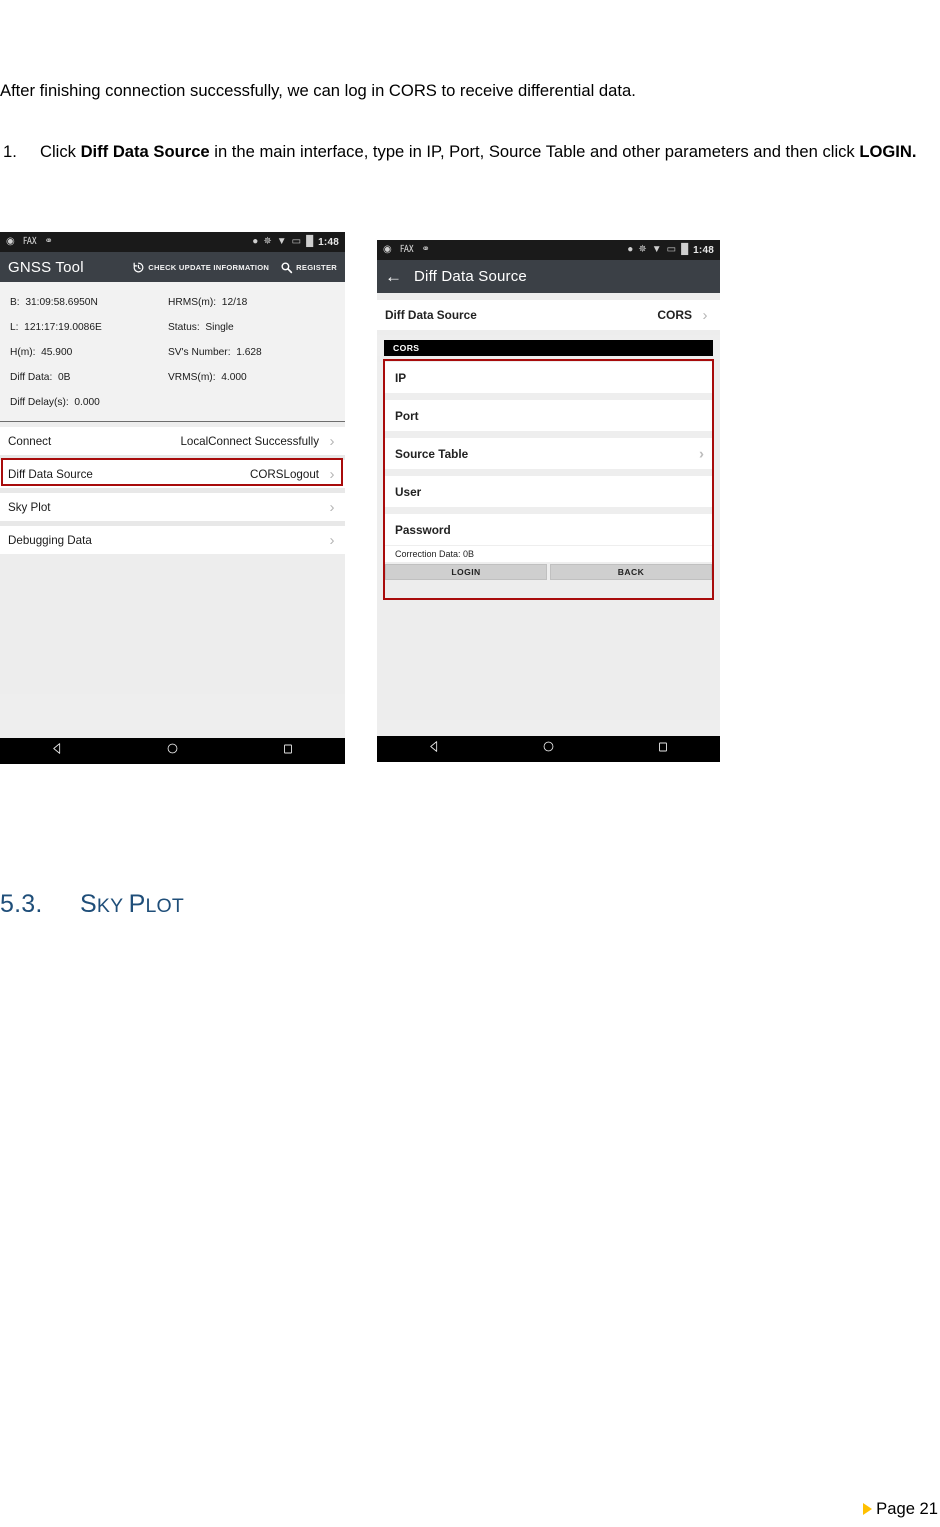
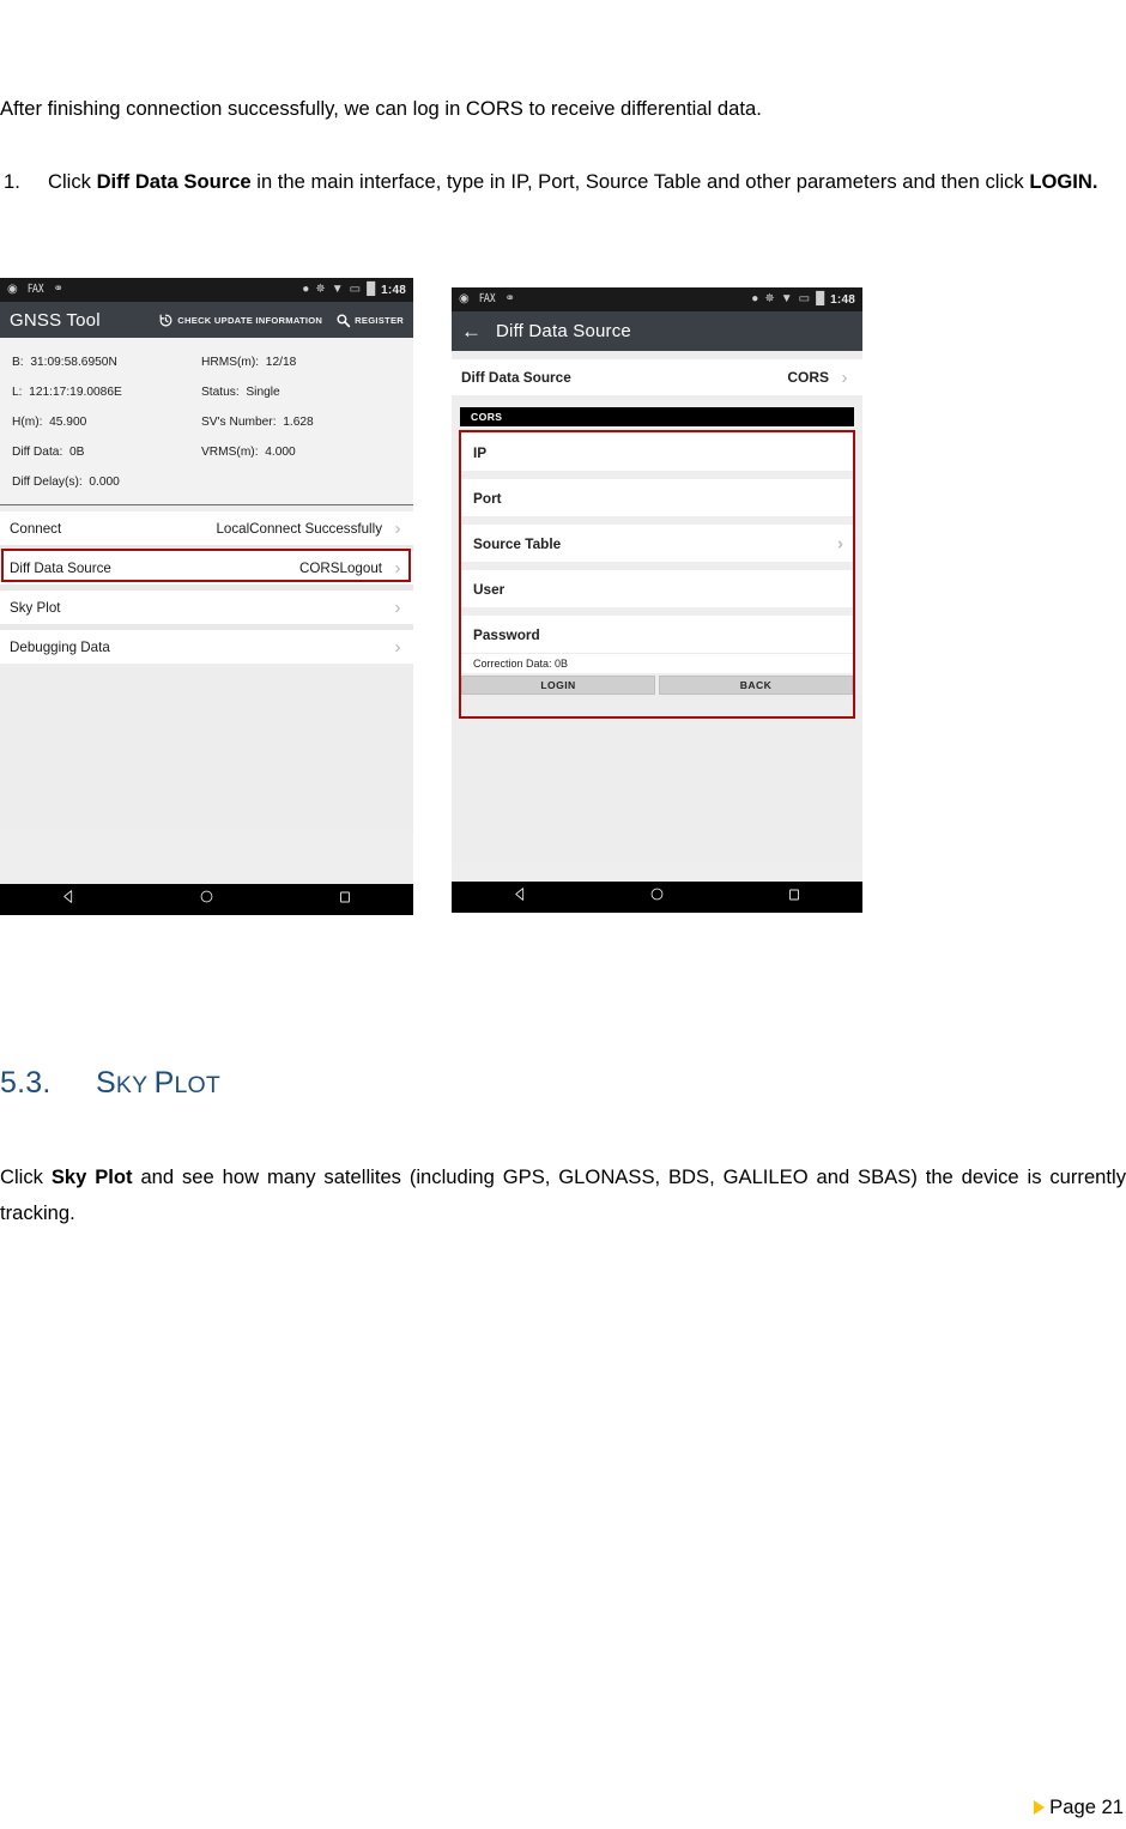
  After finishing connection successfully, we can log in CORS to receive differential data.
  1.
  Click Diff Data Source in the main interface, type in IP, Port, Source Table and other parameters and then click LOGIN.
  ◉
  ℻
  ⚭
  ●
  ✵
  ▼
  ▭
  █
  1:48
  GNSS Tool
  CHECK UPDATE INFORMATION
  REGISTER
  B: 31:09:58.6950N
  HRMS(m): 12/18
  L: 121:17:19.0086E
  Status: Single
  H(m): 45.900
  SV's Number: 1.628
  Diff Data: 0B
  VRMS(m): 4.000
  Diff Delay(s): 0.000
  Connect
  LocalConnect Successfully
  ›
  Diff Data Source
  CORSLogout
  ›
  Sky Plot
  ›
  Debugging Data
  ›
  ◉
  ℻
  ⚭
  ●
  ✵
  ▼
  ▭
  █
  1:48
  ←
  Diff Data Source
  Diff Data Source
  CORS
  ›
  CORS
  IP
  Port
  Source Table
  ›
  User
  Password
  Correction Data: 0B
  LOGIN
  BACK
  5.3. SKY PLOT
+ Click Sky Plot and see how many satellites (including GPS, GLONASS, BDS, GALILEO and SBAS) the device is currently tracking.
  Page 21
